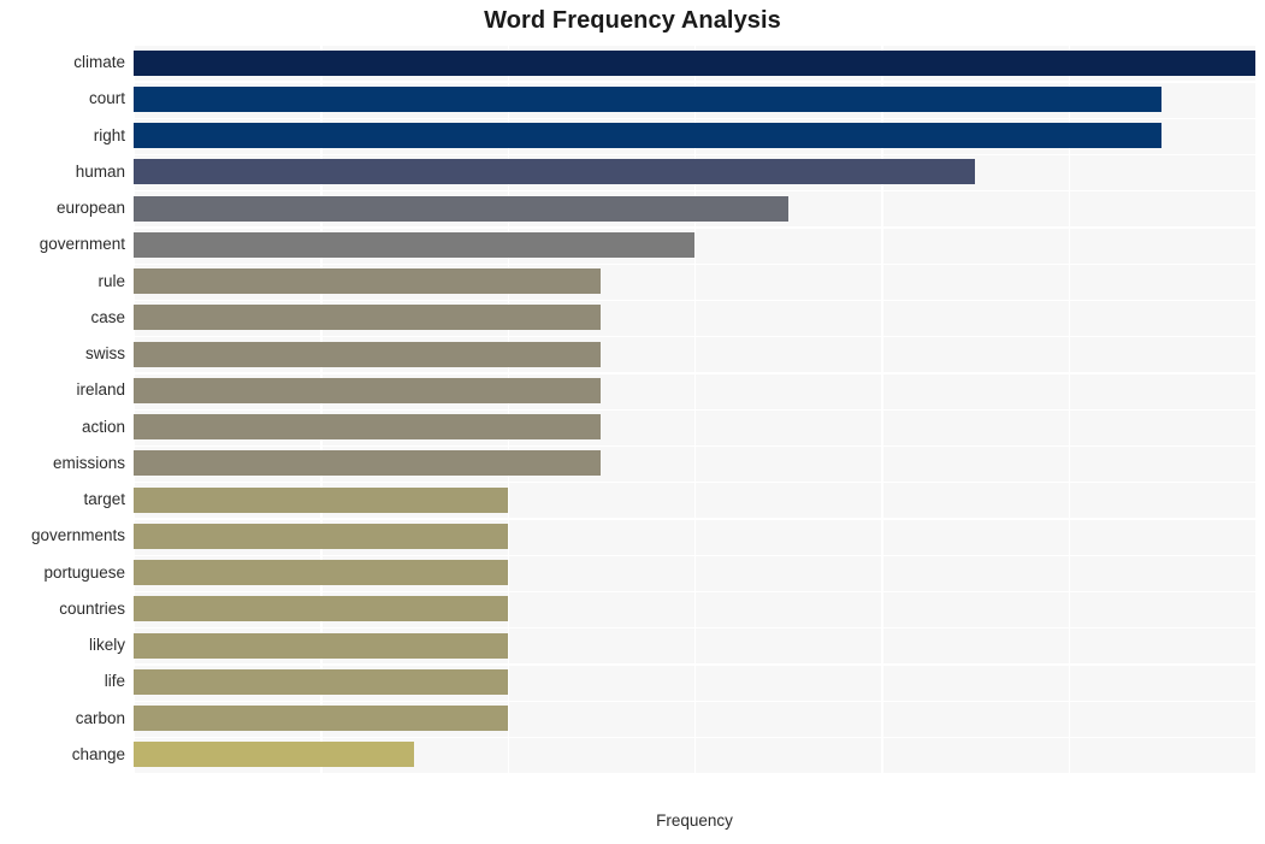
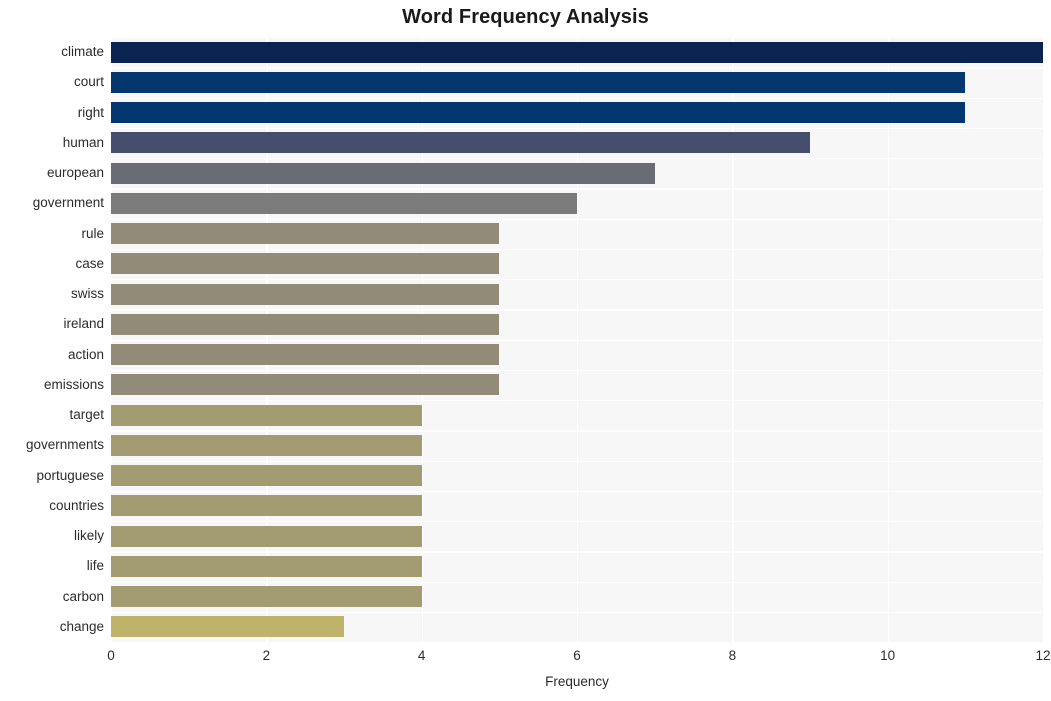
  Word Frequency Analysis
  climate
  court
  right
  human
  european
  government
  rule
  case
  swiss
  ireland
  action
  emissions
  target
  governments
  portuguese
  countries
  likely
  life
  carbon
  change
+ 0
+ 2
+ 4
+ 6
+ 8
+ 10
+ 12
  Frequency
